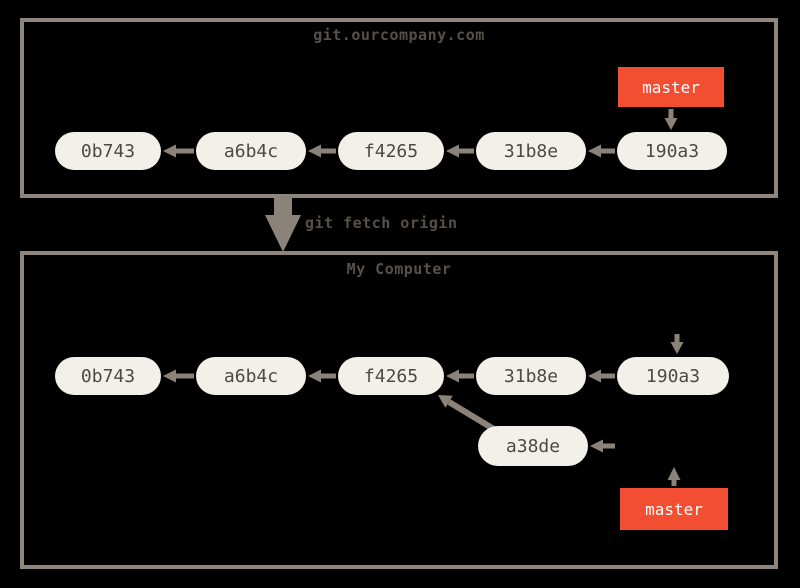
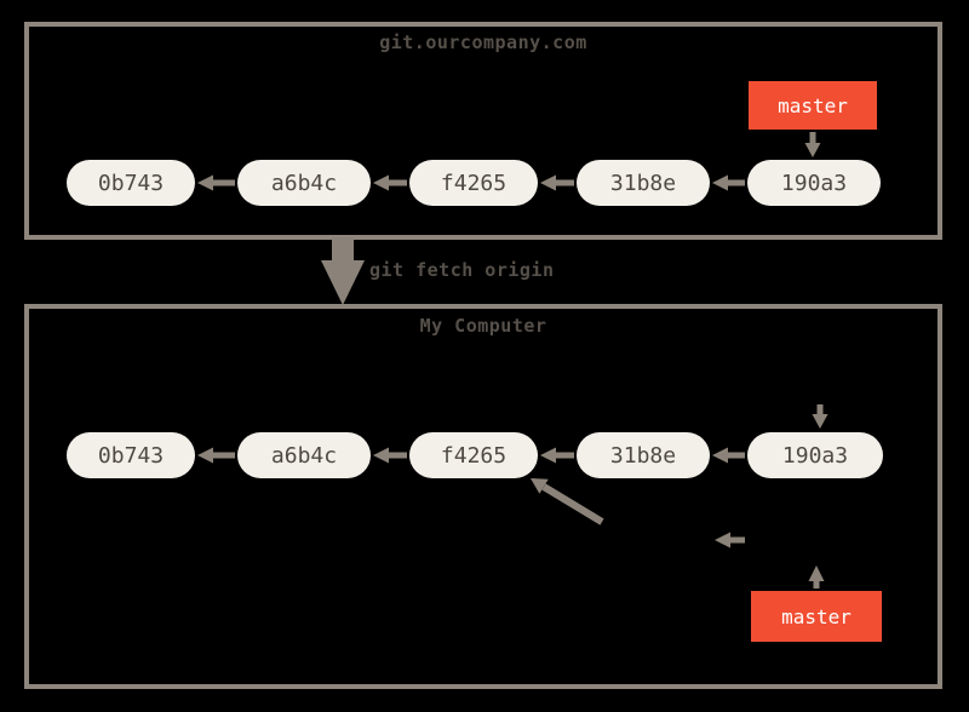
  git.ourcompany.com
  My Computer
  0b743
  a6b4c
  f4265
  31b8e
  190a3
  master
  git fetch origin
  0b743
  a6b4c
  f4265
  31b8e
  190a3
- a38de
  master
